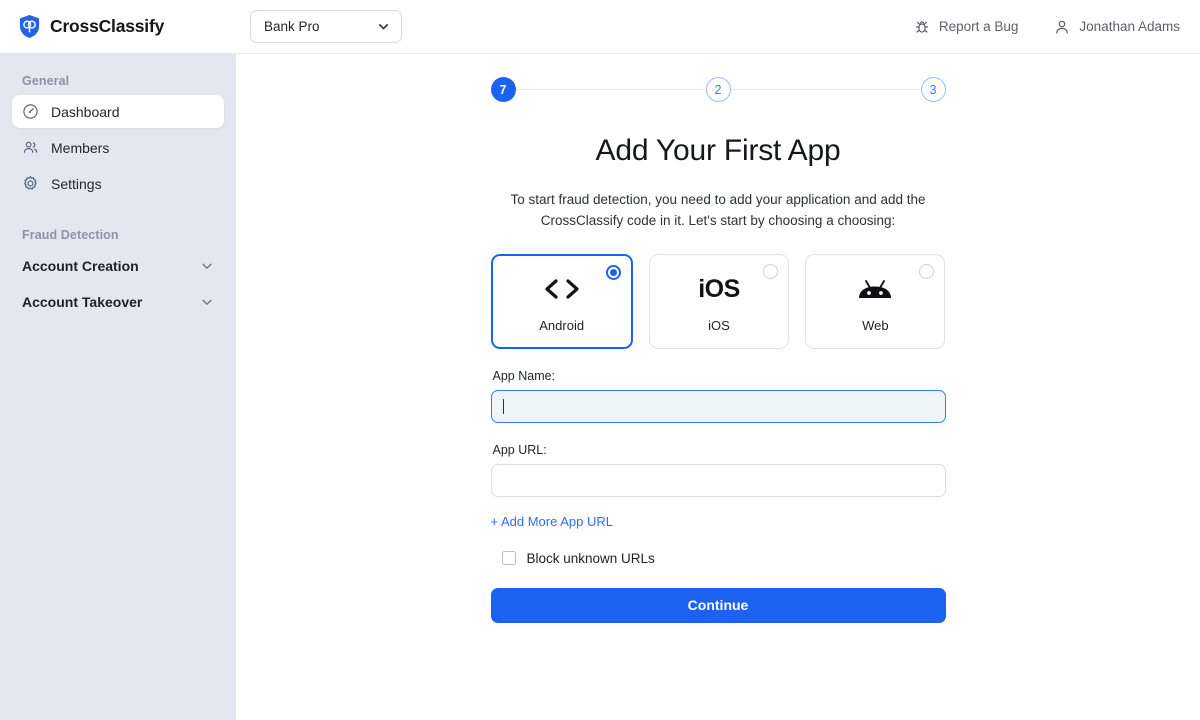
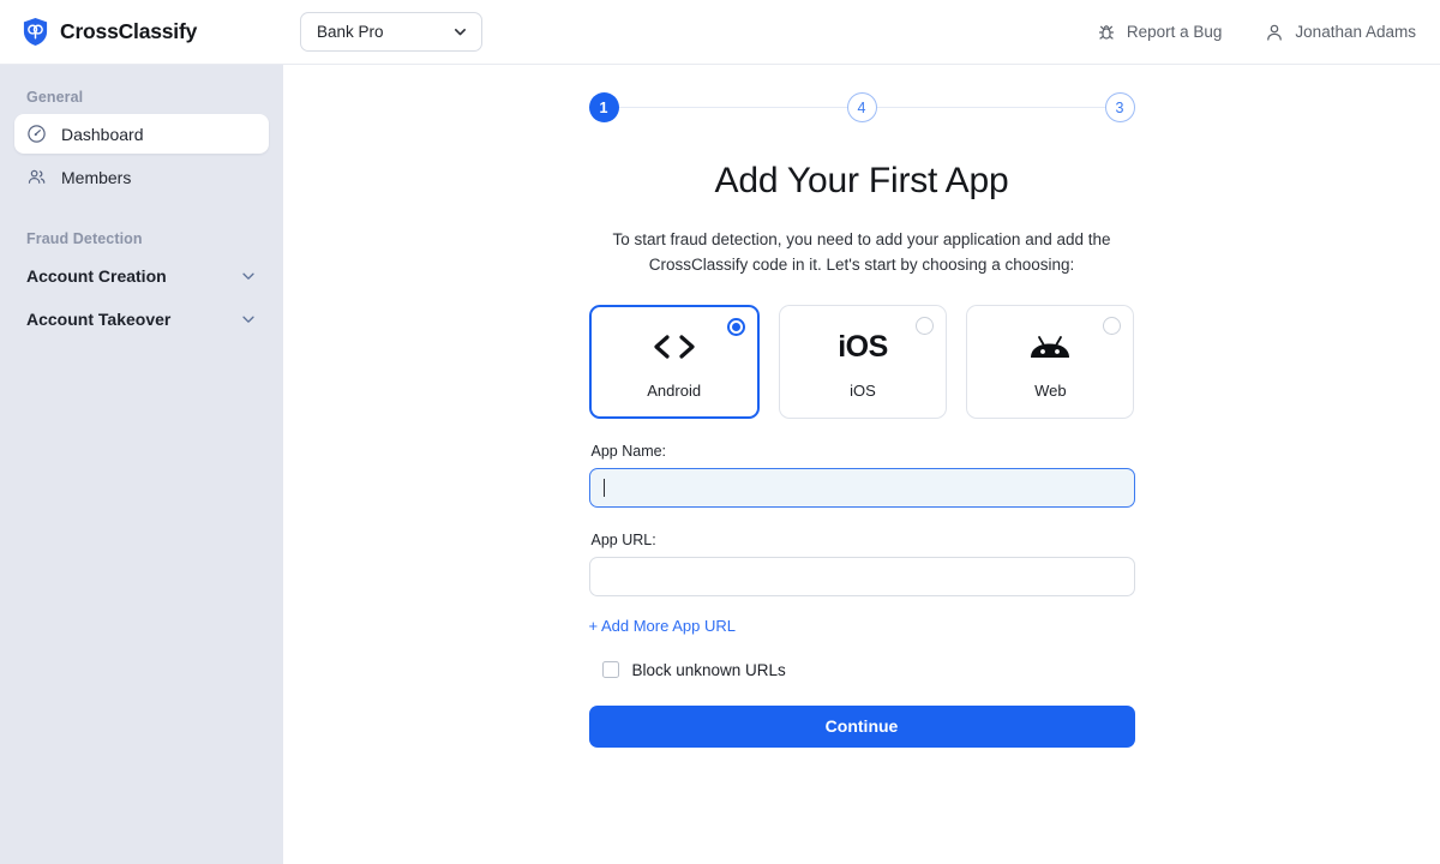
  CrossClassify
  Bank Pro
  Report a Bug
  Jonathan Adams
  General
  Dashboard
  Members
- Settings
  Fraud Detection
  Account Creation
  Account Takeover
- 7
+ 1
- 2
+ 4
  3
  Add Your First App
  To start fraud detection, you need to add your application and add the CrossClassify code in it. Let's start by choosing a choosing:
  Android
  iOS
  iOS
  Web
  App Name:
  App URL:
  + Add More App URL
  Block unknown URLs
  Continue
